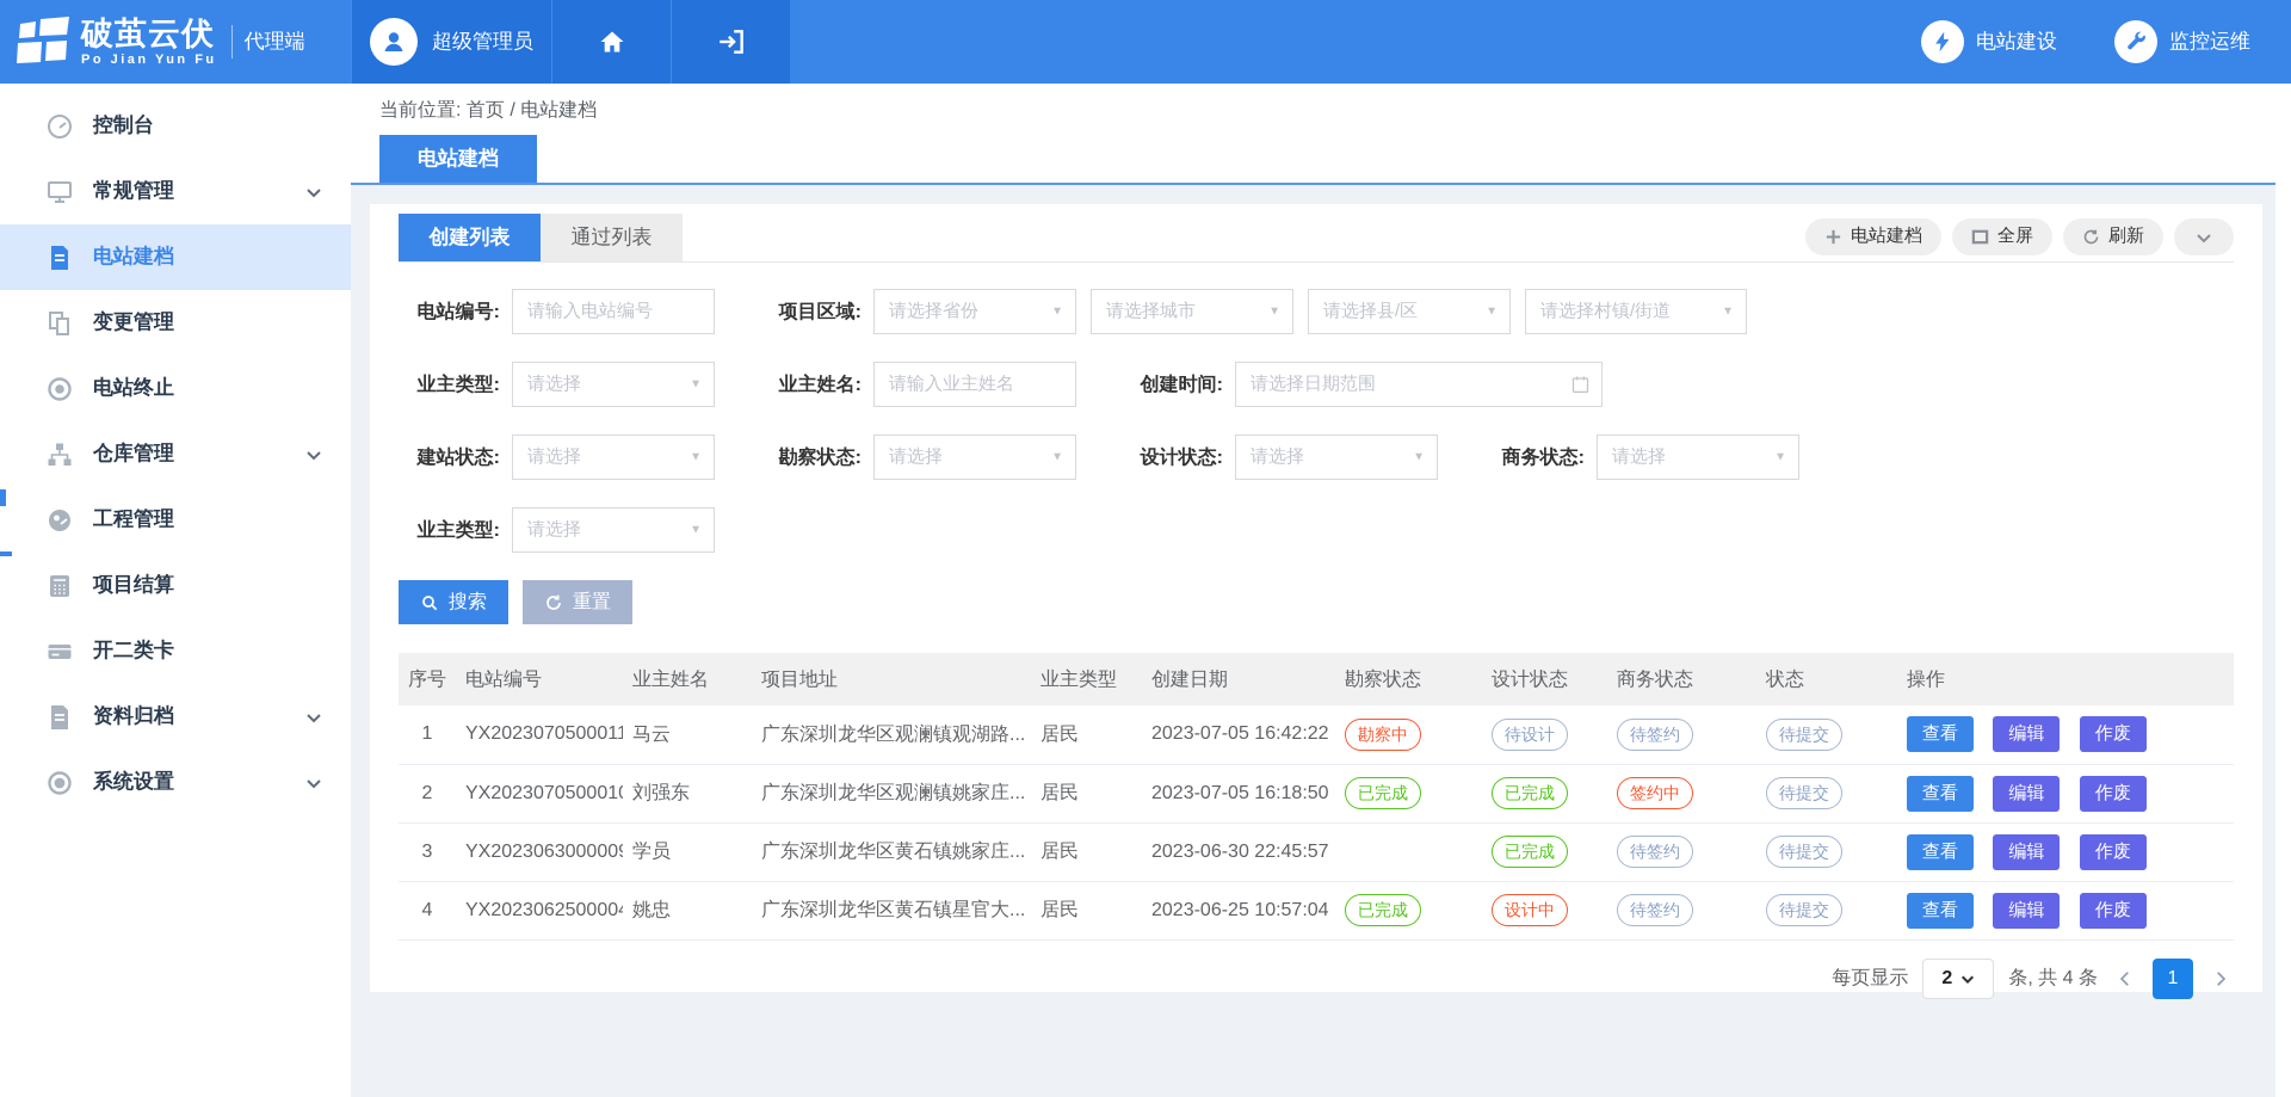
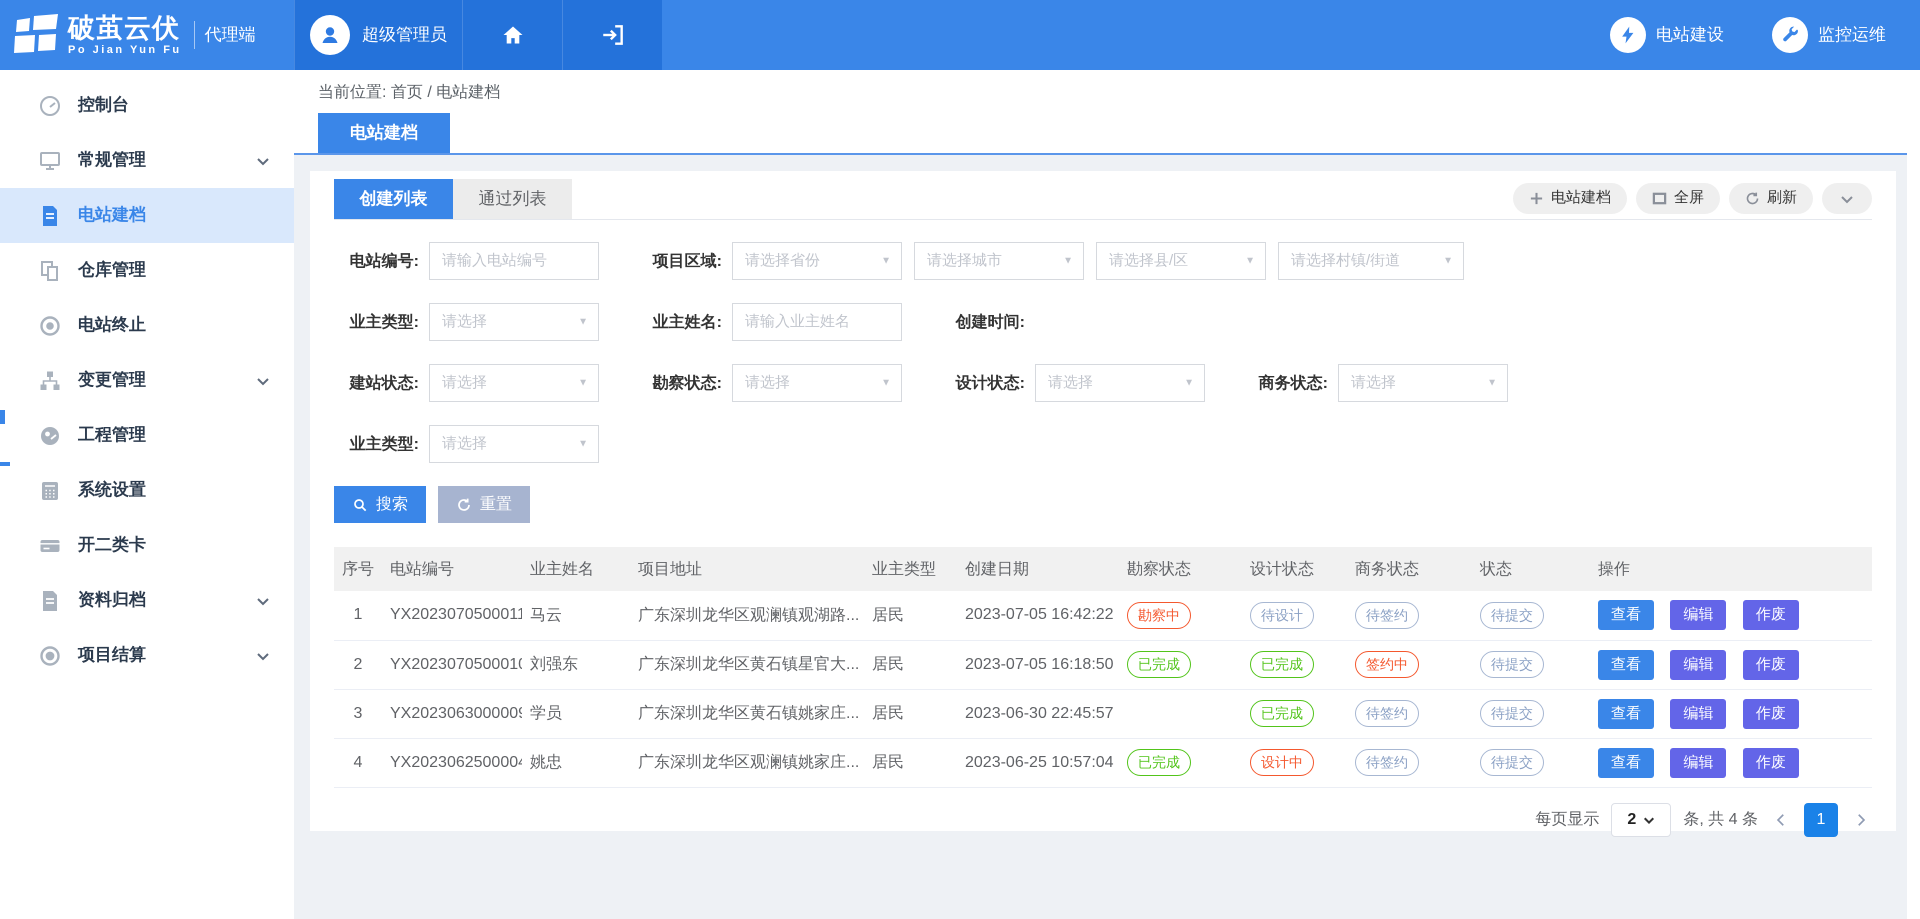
  破茧云伏
  Po Jian Yun Fu
  代理端
  超级管理员
  电站建设
  监控运维
  控制台
  常规管理
  电站建档
- 变更管理
+ 仓库管理
  电站终止
- 仓库管理
+ 变更管理
  工程管理
- 项目结算
+ 系统设置
  开二类卡
  资料归档
- 系统设置
+ 项目结算
  当前位置: 首页 / 电站建档
  电站建档
  创建列表
  通过列表
  电站建档
  全屏
  刷新
  电站编号:
  请输入电站编号
  项目区域:
  请选择省份
  ▼
  请选择城市
  ▼
  请选择县/区
  ▼
  请选择村镇/街道
  ▼
  业主类型:
  请选择
  ▼
  业主姓名:
  请输入业主姓名
  创建时间:
- 请选择日期范围
  建站状态:
  请选择
  ▼
  勘察状态:
  请选择
  ▼
  设计状态:
  请选择
  ▼
  商务状态:
  请选择
  ▼
  业主类型:
  请选择
  ▼
  搜索
  重置
  序号	电站编号	业主姓名	项目地址	业主类型	创建日期	勘察状态	设计状态	商务状态	状态	操作
  1	YX2023070500011	马云	广东深圳龙华区观澜镇观湖路...	居民	2023-07-05 16:42:22	勘察中	待设计	待签约	待提交	查看 编辑 作废
- 2	YX202307050001	刘强东	广东深圳龙华区观澜镇姚家庄...	居民	2023-07-05 16:18:50	已完成	已完成	签约中	待提交	查看 编辑 作废
+ 2	YX202307050001	刘强东	广东深圳龙华区黄石镇星官大...	居民	2023-07-05 16:18:50	已完成	已完成	签约中	待提交	查看 编辑 作废
  3	YX202306300000	学员	广东深圳龙华区黄石镇姚家庄...	居民	2023-06-30 22:45:57		已完成	待签约	待提交	查看 编辑 作废
- 4	YX202306250000	姚忠	广东深圳龙华区黄石镇星官大...	居民	2023-06-25 10:57:04	已完成	设计中	待签约	待提交	查看 编辑 作废
+ 4	YX202306250000	姚忠	广东深圳龙华区观澜镇姚家庄...	居民	2023-06-25 10:57:04	已完成	设计中	待签约	待提交	查看 编辑 作废
  每页显示
  2
  条, 共 4 条
  1
